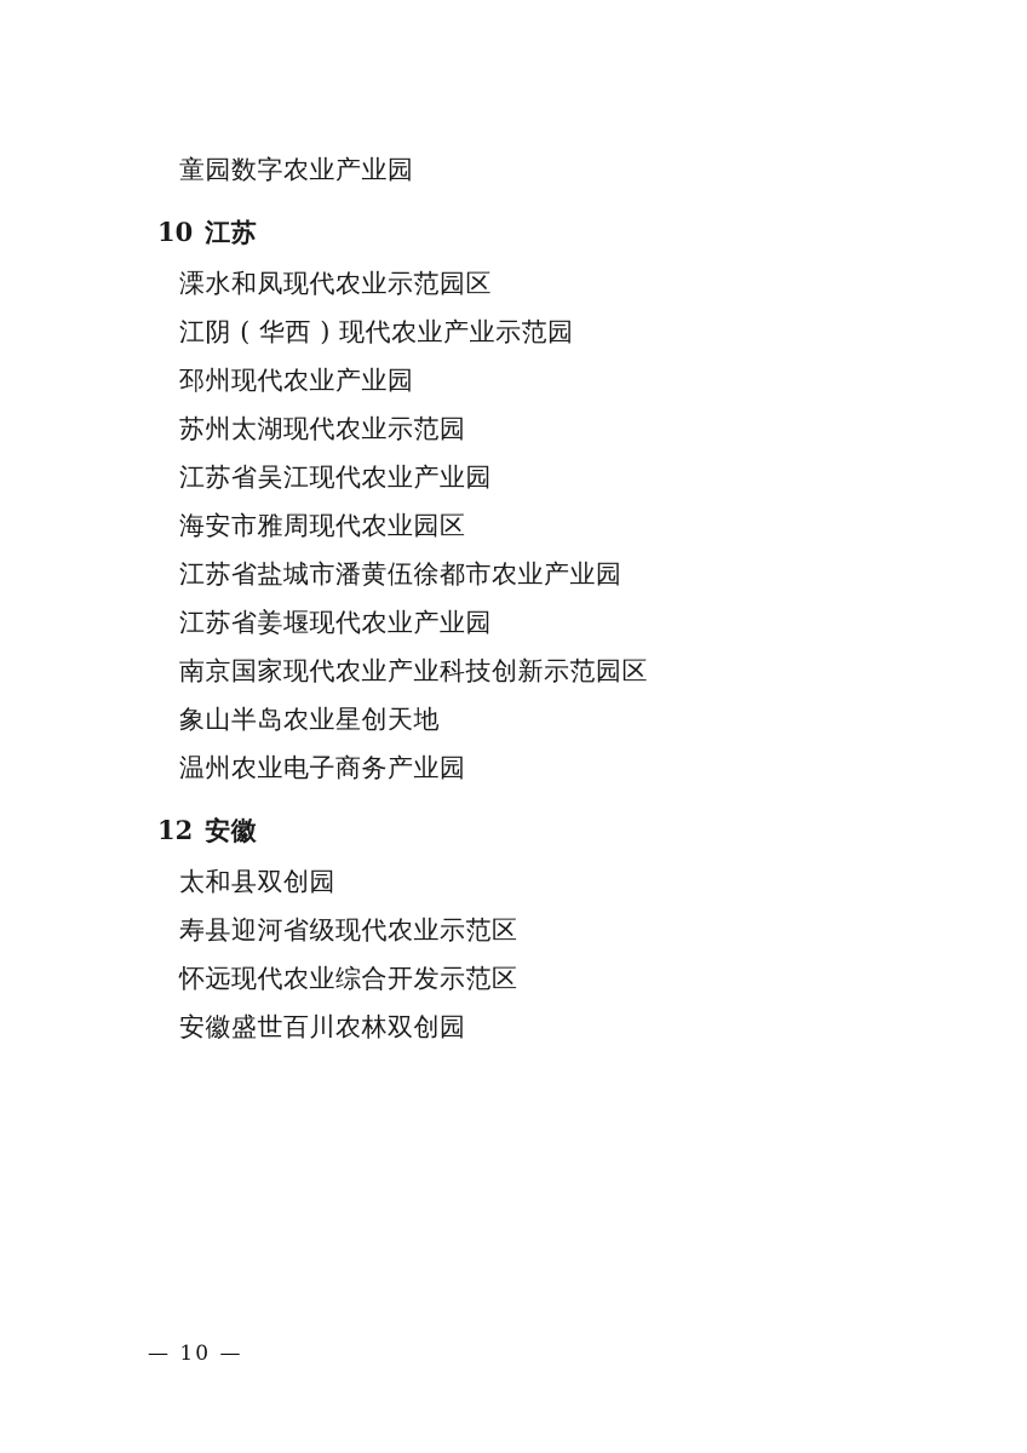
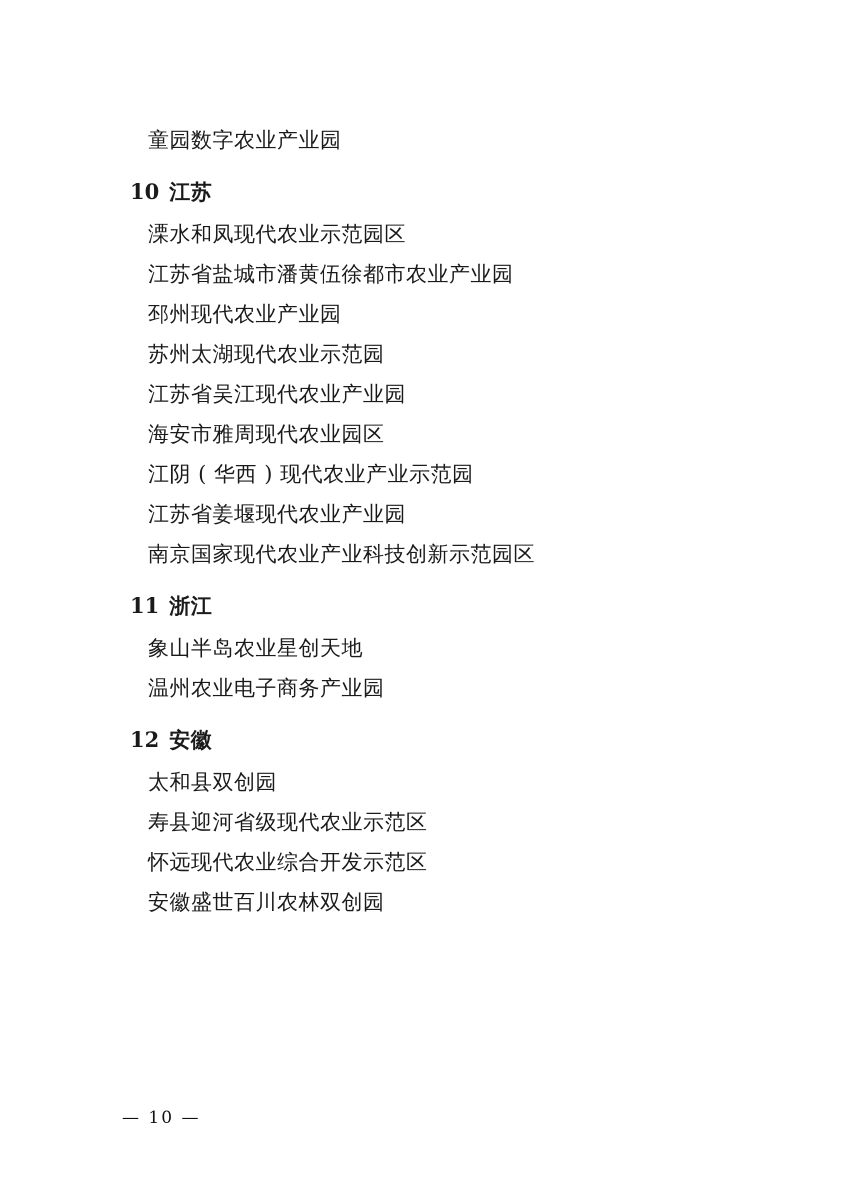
  童园数字农业产业园
  10 江苏
  溧水和凤现代农业示范园区
- 江阴 ( 华西 ) 现代农业产业示范园
+ 江苏省盐城市潘黄伍徐都市农业产业园
  邳州现代农业产业园
  苏州太湖现代农业示范园
  江苏省吴江现代农业产业园
  海安市雅周现代农业园区
- 江苏省盐城市潘黄伍徐都市农业产业园
+ 江阴 ( 华西 ) 现代农业产业示范园
  江苏省姜堰现代农业产业园
  南京国家现代农业产业科技创新示范园区
+ 11 浙江
  象山半岛农业星创天地
  温州农业电子商务产业园
  12 安徽
  太和县双创园
  寿县迎河省级现代农业示范区
  怀远现代农业综合开发示范区
  安徽盛世百川农林双创园
  — 10 —
